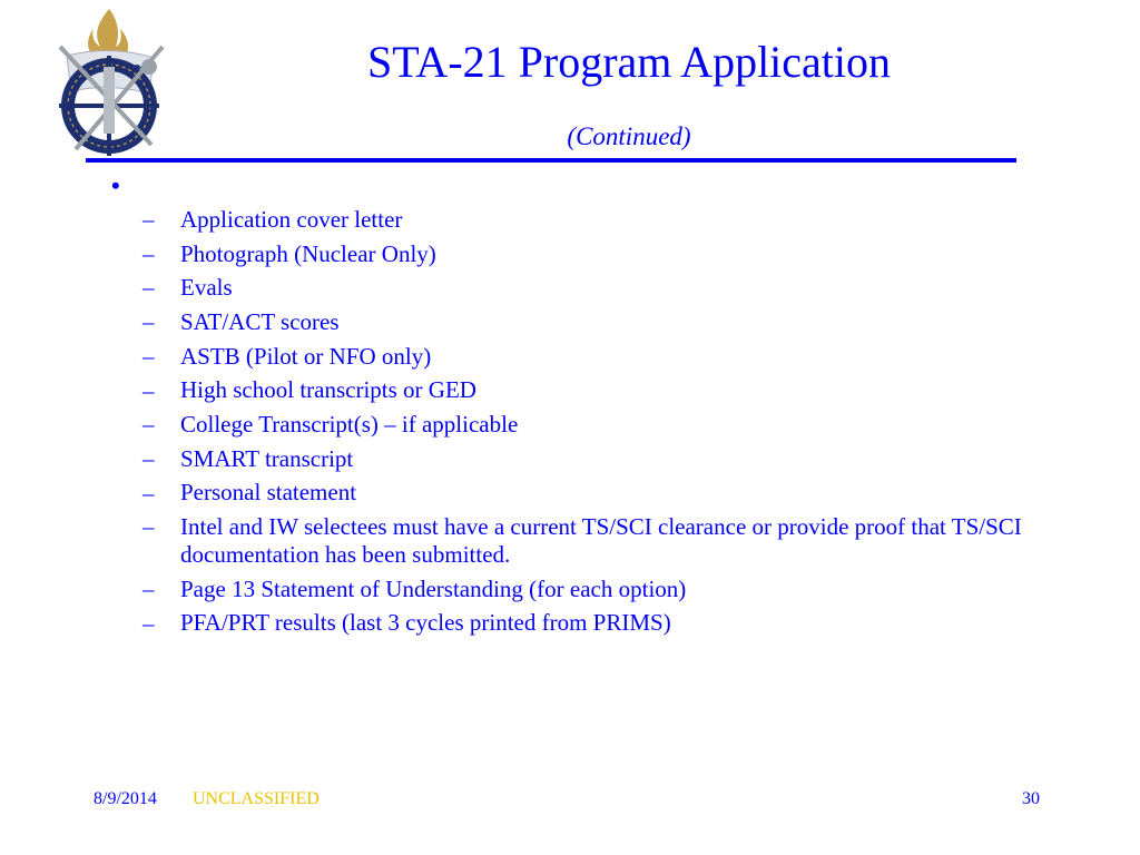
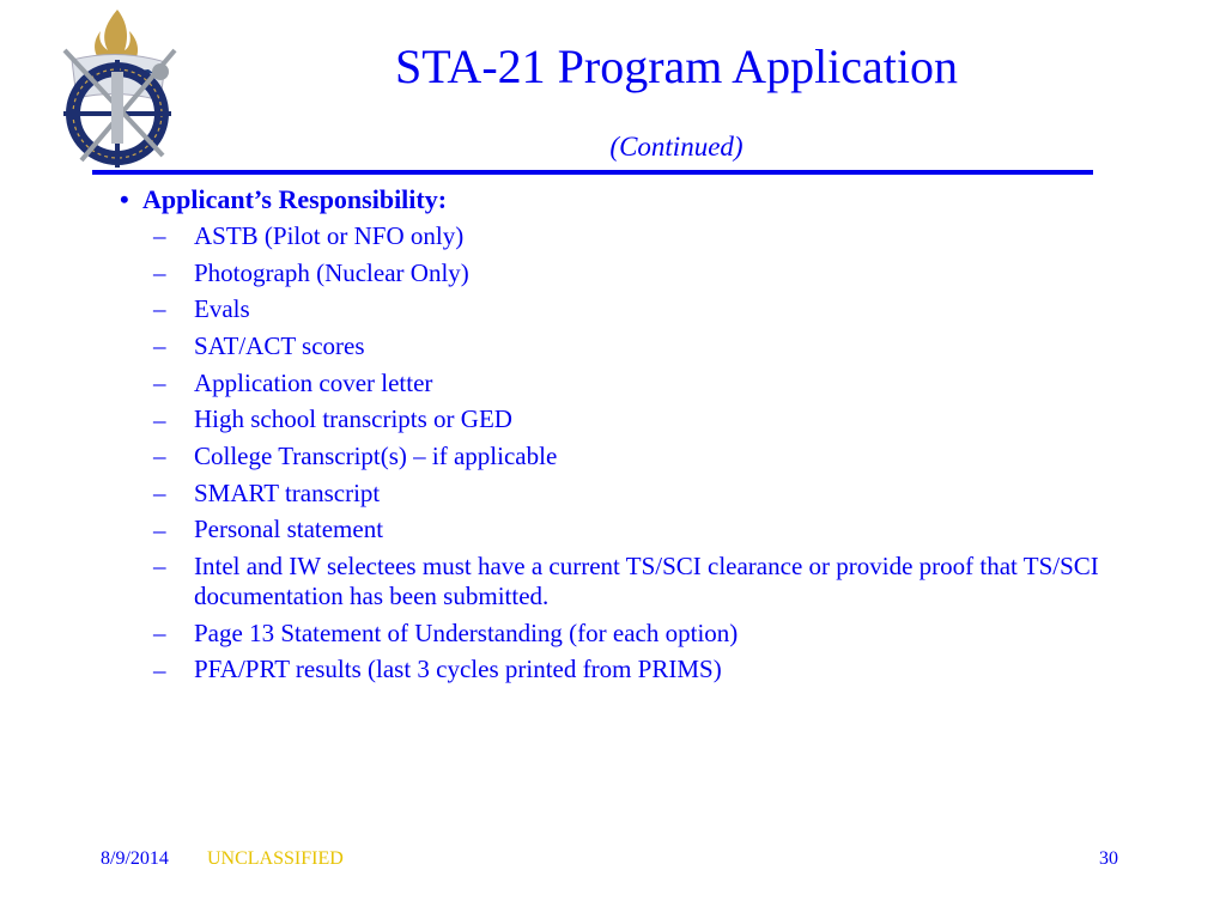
  STA-21 Program Application
  (Continued)
  •
+ Applicant’s Responsibility:
  –
- Application cover letter
+ ASTB (Pilot or NFO only)
  –
  Photograph (Nuclear Only)
  –
  Evals
  –
  SAT/ACT scores
  –
- ASTB (Pilot or NFO only)
+ Application cover letter
  –
  High school transcripts or GED
  –
  College Transcript(s) – if applicable
  –
  SMART transcript
  –
  Personal statement
  –
  Intel and IW selectees must have a current TS/SCI clearance or provide proof that TS/SCI documentation has been submitted.
  –
  Page 13 Statement of Understanding (for each option)
  –
  PFA/PRT results (last 3 cycles printed from PRIMS)
  8/9/2014
  UNCLASSIFIED
  30
